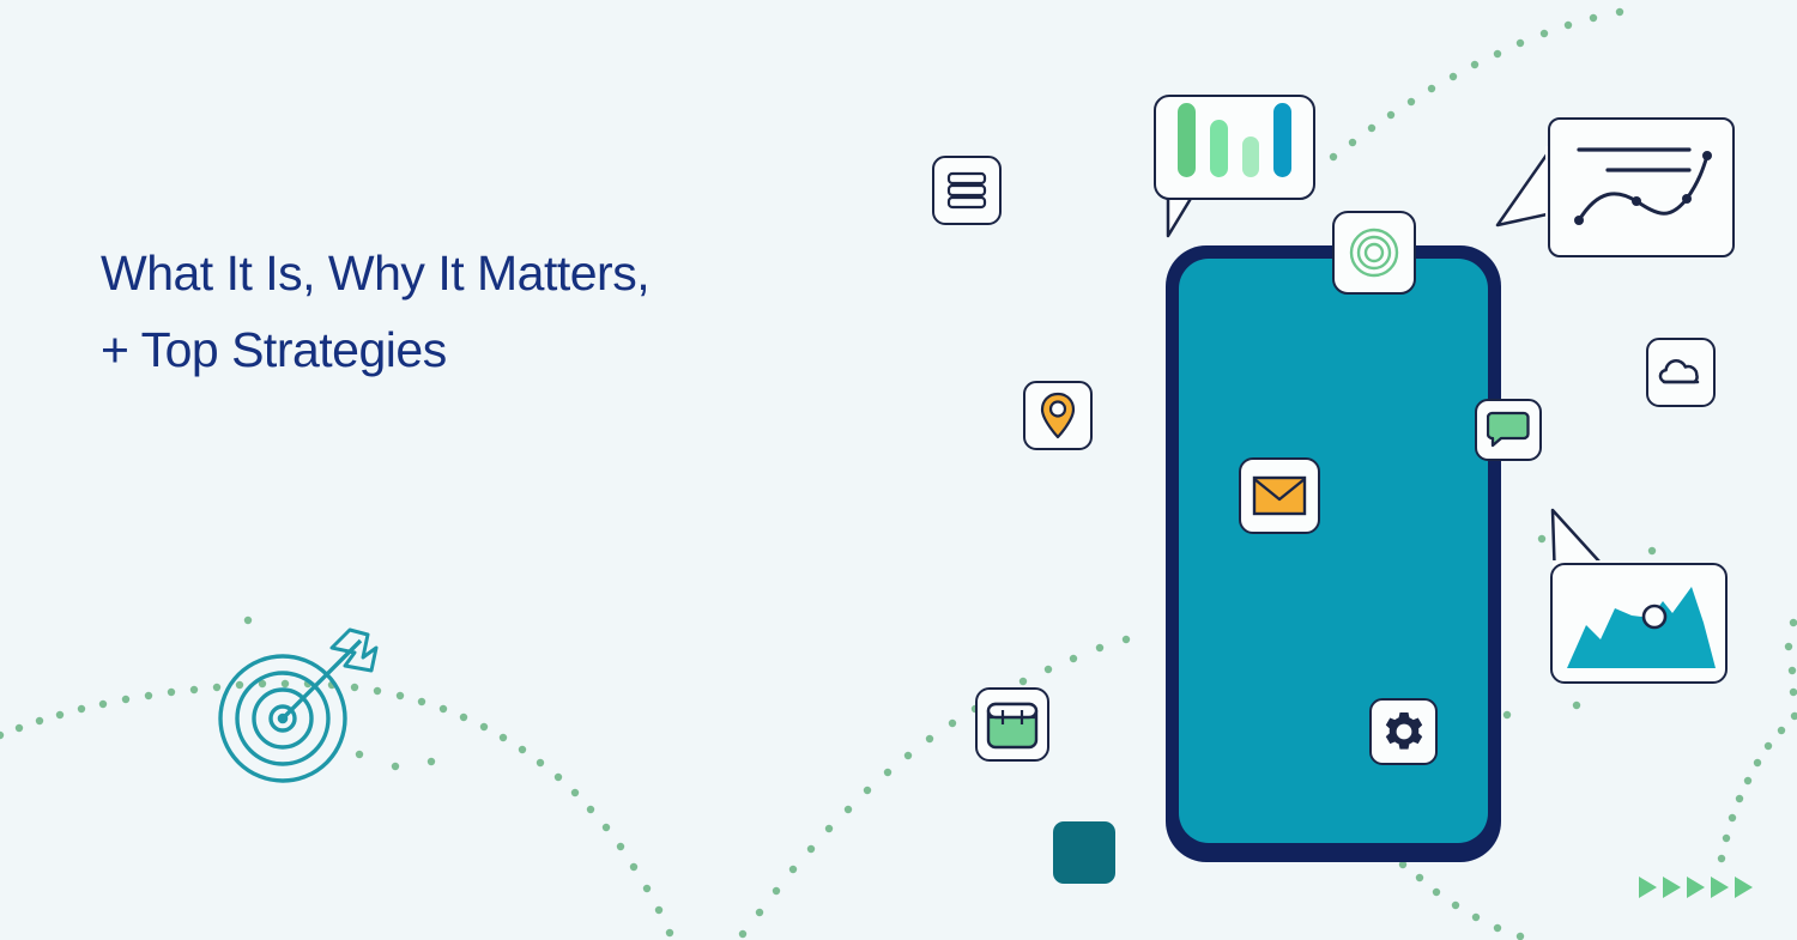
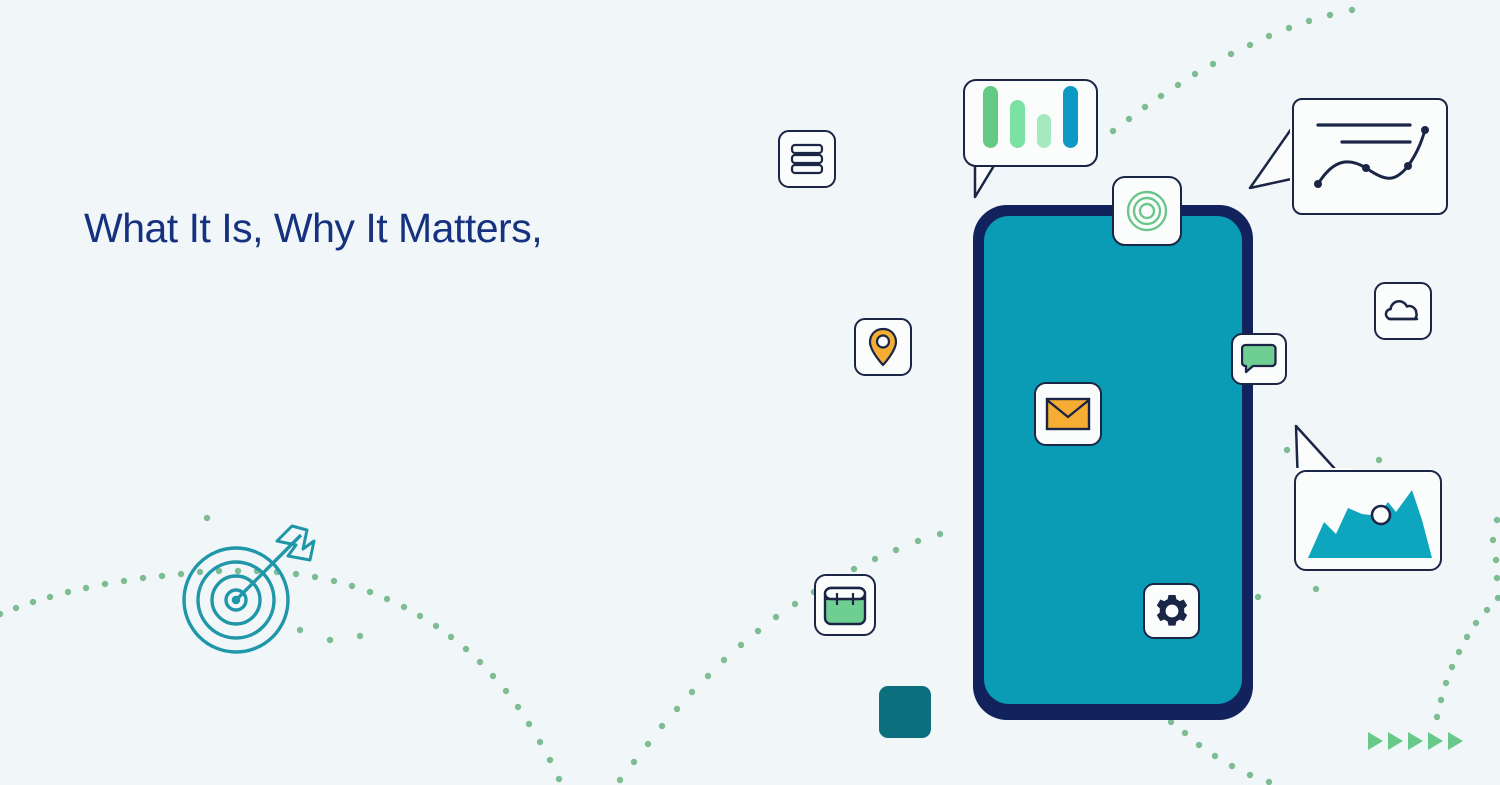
  What It Is, Why It Matters,
- + Top Strategies
